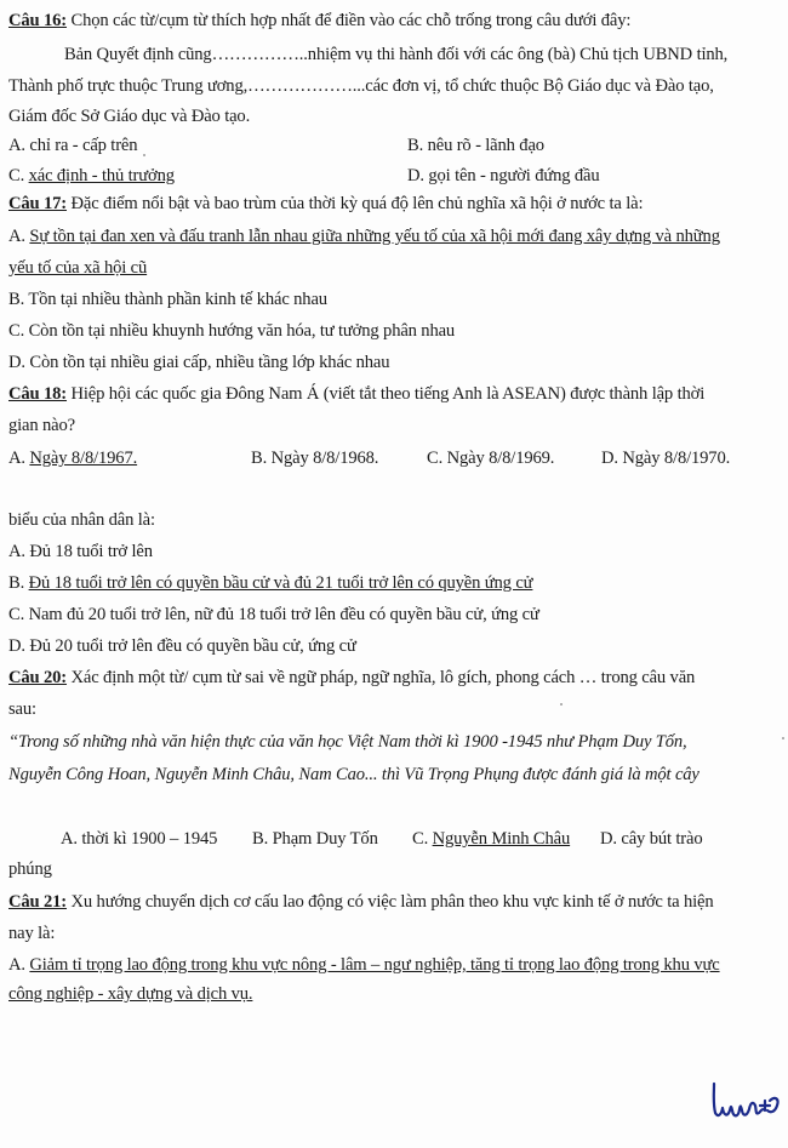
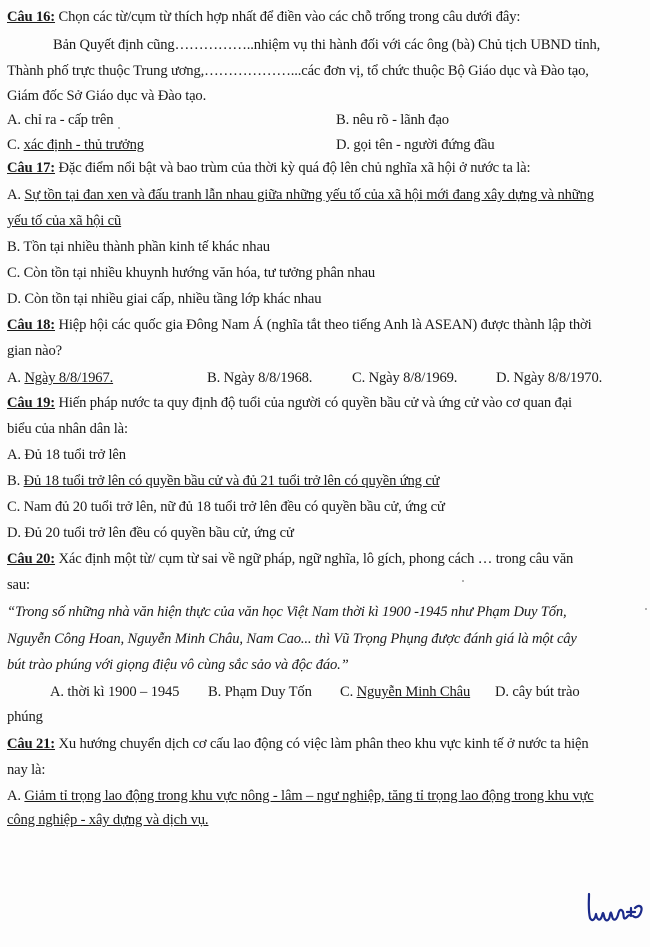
  Câu 16: Chọn các từ/cụm từ thích hợp nhất để điền vào các chỗ trống trong câu dưới đây:
  Bản Quyết định cũng……………..nhiệm vụ thi hành đối với các ông (bà) Chủ tịch UBND tỉnh,
  Thành phố trực thuộc Trung ương,………………...các đơn vị, tổ chức thuộc Bộ Giáo dục và Đào tạo,
  Giám đốc Sở Giáo dục và Đào tạo.
  A. chỉ ra - cấp trên
  B. nêu rõ - lãnh đạo
  C. xác định - thủ trưởng
  D. gọi tên - người đứng đầu
  Câu 17: Đặc điểm nổi bật và bao trùm của thời kỳ quá độ lên chủ nghĩa xã hội ở nước ta là:
  A. Sự tồn tại đan xen và đấu tranh lẫn nhau giữa những yếu tố của xã hội mới đang xây dựng và những
  yếu tố của xã hội cũ
  B. Tồn tại nhiều thành phần kinh tế khác nhau
  C. Còn tồn tại nhiều khuynh hướng văn hóa, tư tưởng phân nhau
  D. Còn tồn tại nhiều giai cấp, nhiều tầng lớp khác nhau
- Câu 18: Hiệp hội các quốc gia Đông Nam Á (viết tắt theo tiếng Anh là ASEAN) được thành lập thời
+ Câu 18: Hiệp hội các quốc gia Đông Nam Á (nghĩa tắt theo tiếng Anh là ASEAN) được thành lập thời
  gian nào?
  A. Ngày 8/8/1967.
  B. Ngày 8/8/1968.
  C. Ngày 8/8/1969.
  D. Ngày 8/8/1970.
+ Câu 19: Hiến pháp nước ta quy định độ tuổi của người có quyền bầu cử và ứng cử vào cơ quan đại
  biểu của nhân dân là:
  A. Đủ 18 tuổi trở lên
  B. Đủ 18 tuổi trở lên có quyền bầu cử và đủ 21 tuổi trở lên có quyền ứng cử
  C. Nam đủ 20 tuổi trở lên, nữ đủ 18 tuổi trở lên đều có quyền bầu cử, ứng cử
  D. Đủ 20 tuổi trở lên đều có quyền bầu cử, ứng cử
  Câu 20: Xác định một từ/ cụm từ sai về ngữ pháp, ngữ nghĩa, lô gích, phong cách … trong câu văn
  sau:
  “Trong số những nhà văn hiện thực của văn học Việt Nam thời kì 1900 -1945 như Phạm Duy Tốn,
  Nguyễn Công Hoan, Nguyễn Minh Châu, Nam Cao... thì Vũ Trọng Phụng được đánh giá là một cây
+ bút trào phúng với giọng điệu vô cùng sắc sảo và độc đáo.”
  A. thời kì 1900 – 1945
  B. Phạm Duy Tốn
  C. Nguyễn Minh Châu
  D. cây bút trào
  phúng
  Câu 21: Xu hướng chuyển dịch cơ cấu lao động có việc làm phân theo khu vực kinh tế ở nước ta hiện
  nay là:
  A. Giảm tỉ trọng lao động trong khu vực nông - lâm – ngư nghiệp, tăng tỉ trọng lao động trong khu vực
  công nghiệp - xây dựng và dịch vụ.
